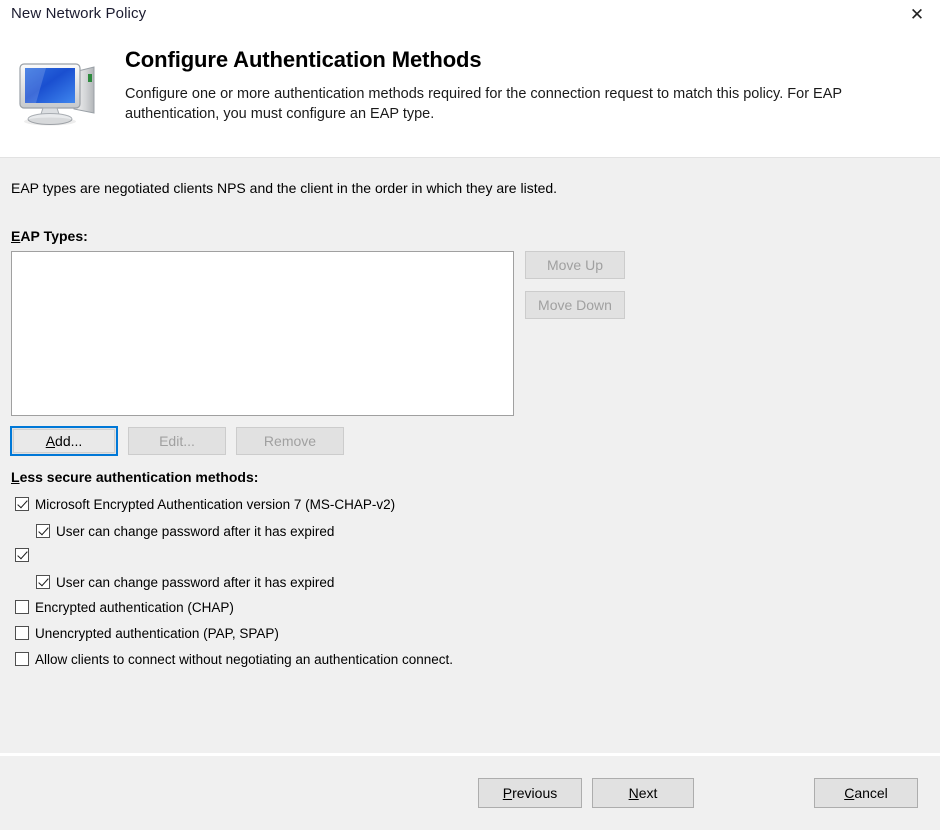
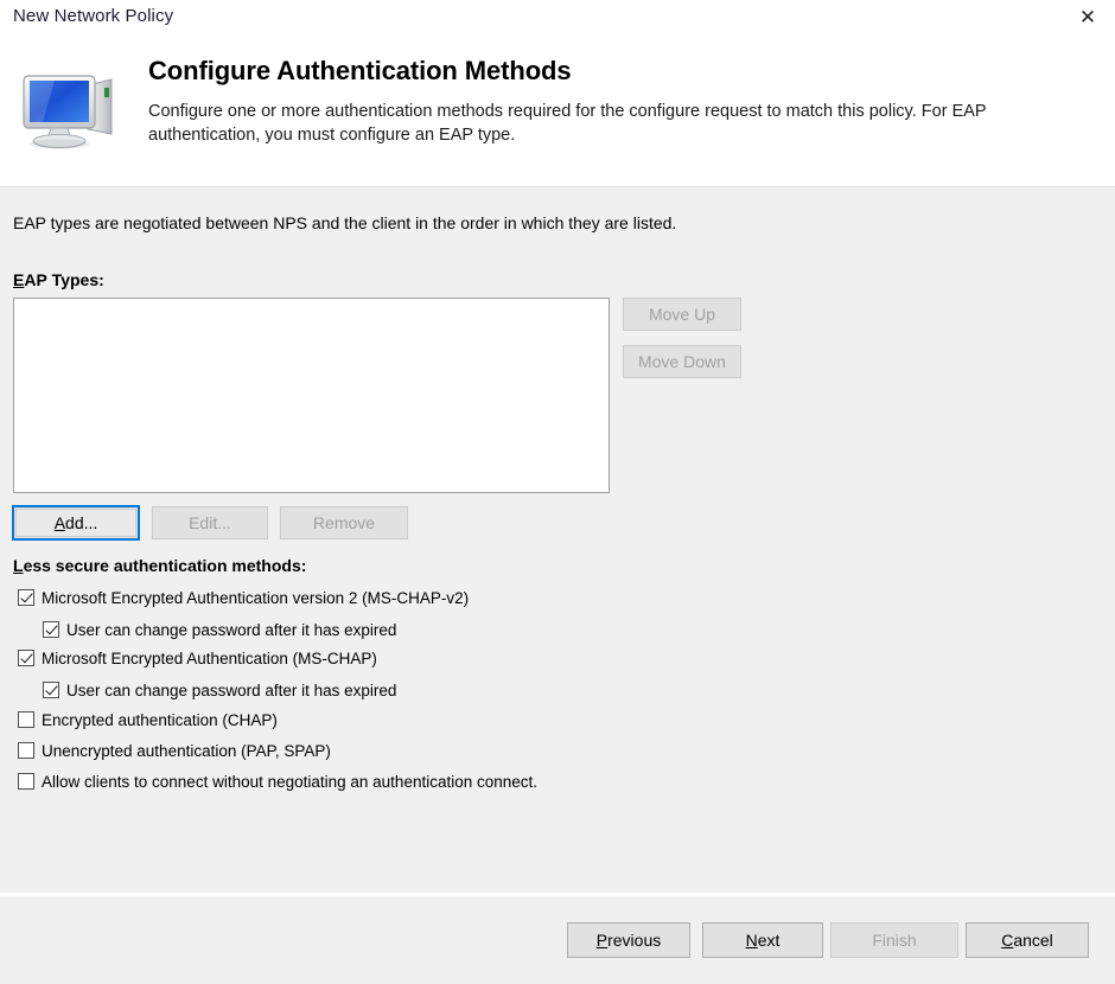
  New Network Policy
  ✕
  Configure Authentication Methods
- Configure one or more authentication methods required for the connection request to match this policy. For EAP authentication, you must configure an EAP type.
+ Configure one or more authentication methods required for the configure request to match this policy. For EAP authentication, you must configure an EAP type.
- EAP types are negotiated clients NPS and the client in the order in which they are listed.
+ EAP types are negotiated between NPS and the client in the order in which they are listed.
  EAP Types:
  Move Up
  Move Down
  Add...
  Edit...
  Remove
  Less secure authentication methods:
- Microsoft Encrypted Authentication version 7 (MS-CHAP-v2)
+ Microsoft Encrypted Authentication version 2 (MS-CHAP-v2)
  User can change password after it has expired
+ Microsoft Encrypted Authentication (MS-CHAP)
  User can change password after it has expired
  Encrypted authentication (CHAP)
  Unencrypted authentication (PAP, SPAP)
  Allow clients to connect without negotiating an authentication connect.
  Previous
  Next
+ Finish
  Cancel
